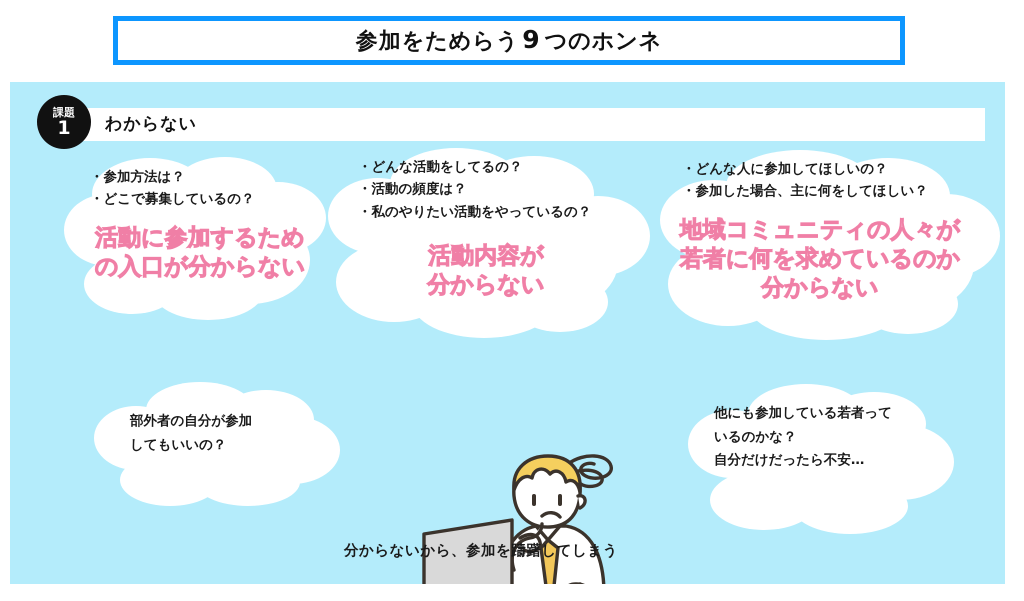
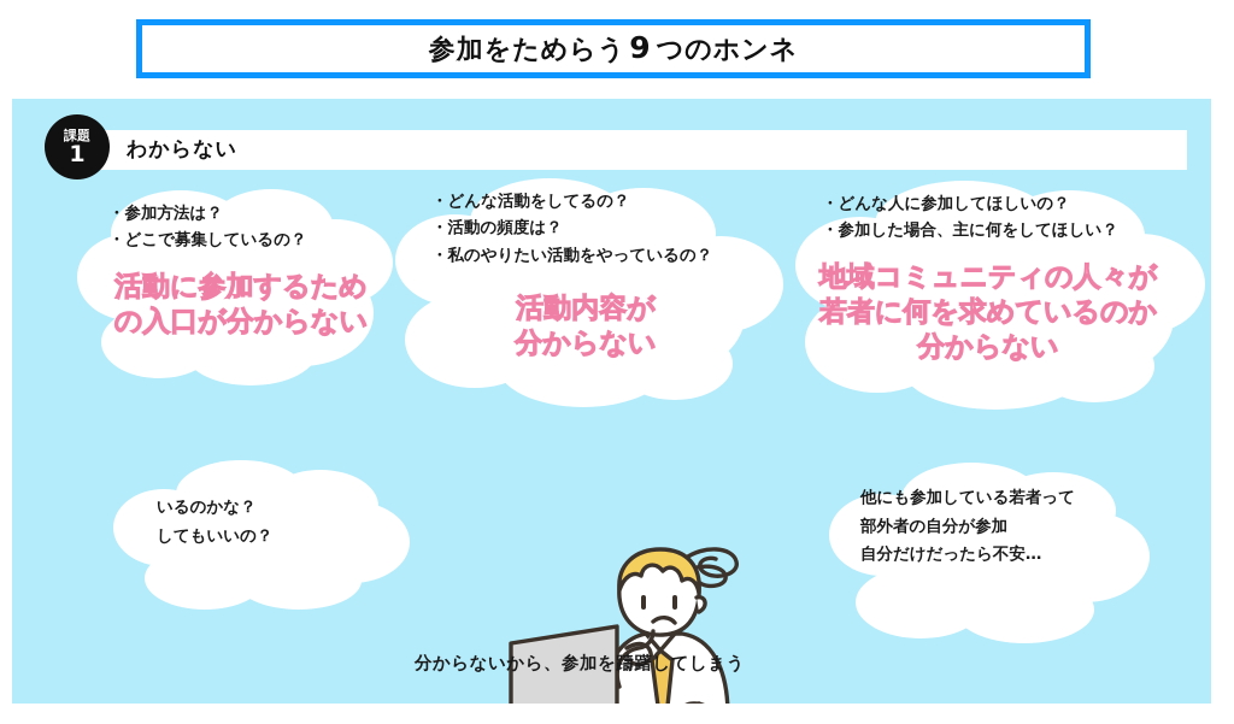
  参加をためらう9つのホンネ
  わからない
  課題
  1
  ・参加方法は？
  ・どこで募集しているの？
  活動に参加するため
  の入口が分からない
  ・どんな活動をしてるの？
  ・活動の頻度は？
  ・私のやりたい活動をやっているの？
  活動内容が
  分からない
  ・どんな人に参加してほしいの？
  ・参加した場合、主に何をしてほしい？
  地域コミュニティの人々が
  若者に何を求めているのか
  分からない
- 部外者の自分が参加
+ いるのかな？
  してもいいの？
  他にも参加している若者って
- いるのかな？
+ 部外者の自分が参加
  自分だけだったら不安…
  分からないから、参加を躊躇してしまう
